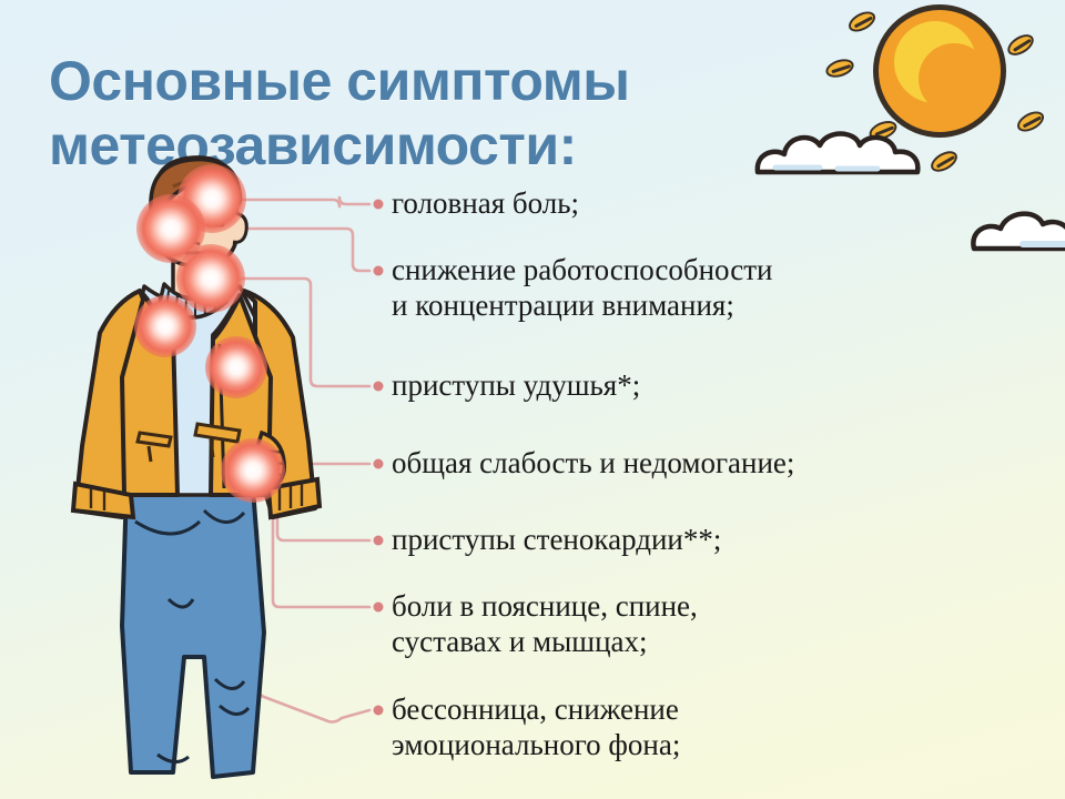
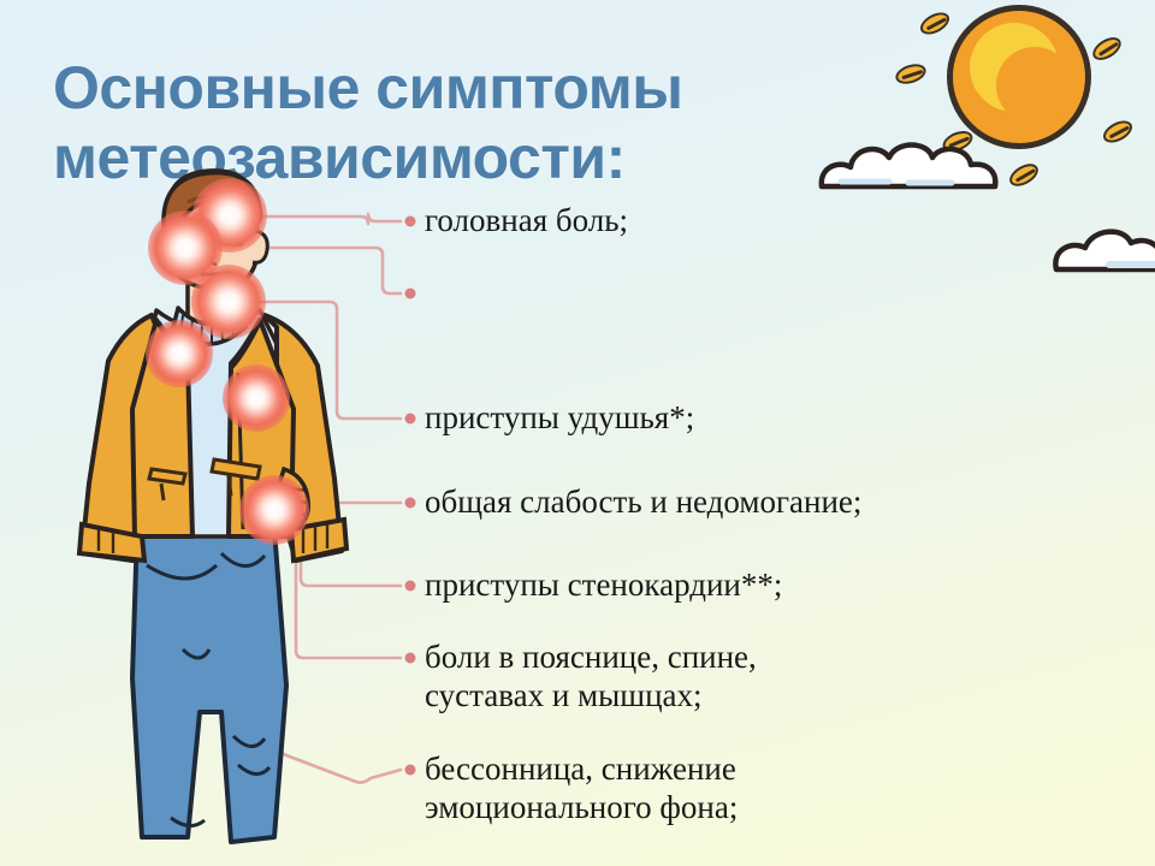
  Основные симптомы
  метеозависимости:
  головная боль;
- снижение работоспособности
- и концентрации внимания;
  приступы удушья*;
  общая слабость и недомогание;
  приступы стенокардии**;
  боли в пояснице, спине,
  суставах и мышцах;
  бессонница, снижение
  эмоционального фона;
